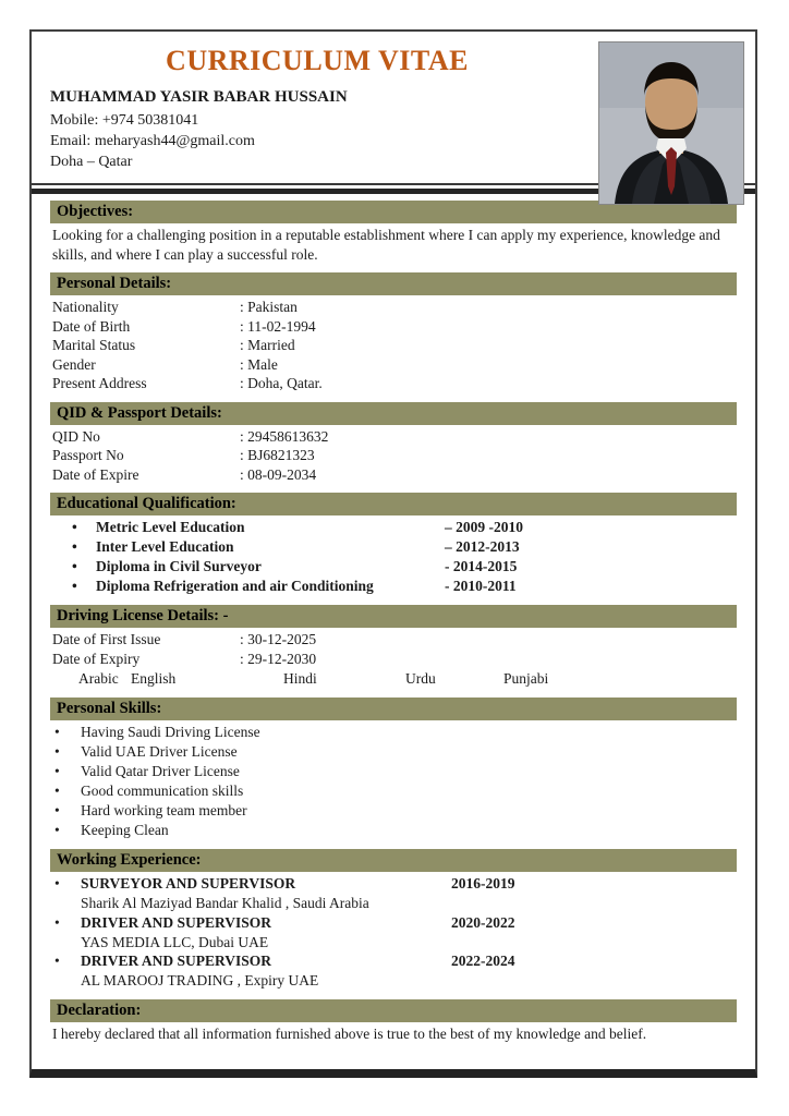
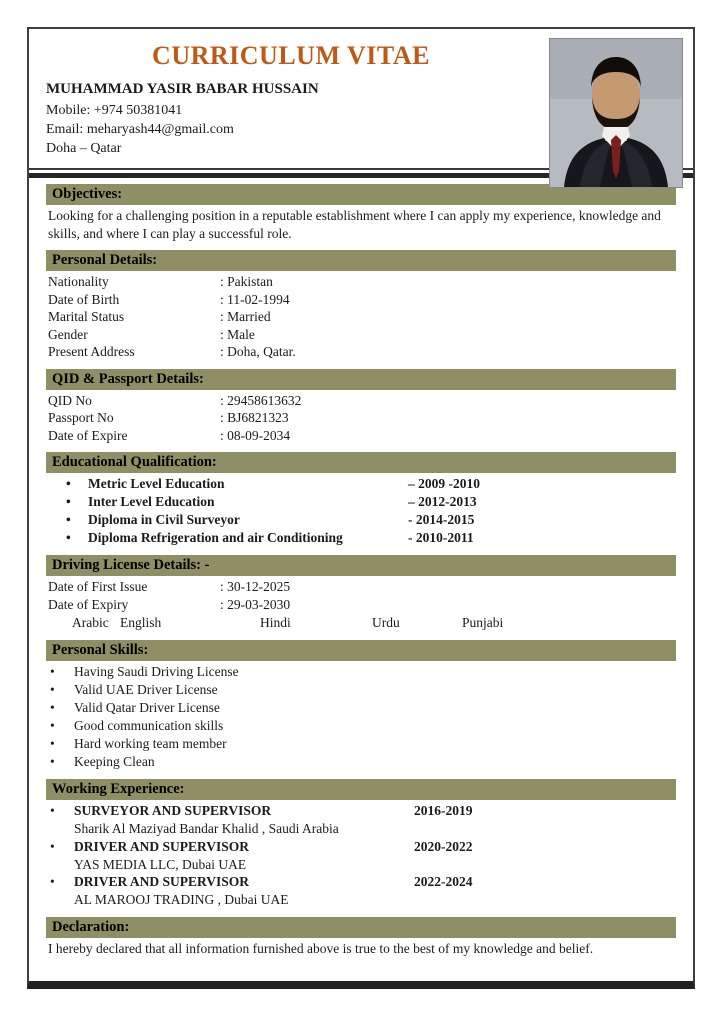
  CURRICULUM VITAE
  MUHAMMAD YASIR BABAR HUSSAIN
  Mobile: +974 50381041
  Email: meharyash44@gmail.com
  Doha – Qatar
  Objectives:
  Looking for a challenging position in a reputable establishment where I can apply my experience, knowledge and skills, and where I can play a successful role.
  Personal Details:
  Nationality
  : Pakistan
  Date of Birth
  : 11-02-1994
  Marital Status
  : Married
  Gender
  : Male
  Present Address
  : Doha, Qatar.
  QID & Passport Details:
  QID No
  : 29458613632
  Passport No
  : BJ6821323
  Date of Expire
  : 08-09-2034
  Educational Qualification:
  •
  Metric Level Education
  – 2009 -2010
  •
  Inter Level Education
  – 2012-2013
  •
  Diploma in Civil Surveyor
  - 2014-2015
  •
  Diploma Refrigeration and air Conditioning
  - 2010-2011
  Driving License Details: -
  Date of First Issue
  : 30-12-2025
  Date of Expiry
- : 29-12-2030
+ : 29-03-2030
  Arabic English Hindi Urdu Punjabi
  Personal Skills:
  •
  Having Saudi Driving License
  •
  Valid UAE Driver License
  •
  Valid Qatar Driver License
  •
  Good communication skills
  •
  Hard working team member
  •
  Keeping Clean
  Working Experience:
  •
  SURVEYOR AND SUPERVISOR
  2016-2019
  Sharik Al Maziyad Bandar Khalid , Saudi Arabia
  •
  DRIVER AND SUPERVISOR
  2020-2022
  YAS MEDIA LLC, Dubai UAE
  •
  DRIVER AND SUPERVISOR
  2022-2024
- AL MAROOJ TRADING , Expiry UAE
+ AL MAROOJ TRADING , Dubai UAE
  Declaration:
  I hereby declared that all information furnished above is true to the best of my knowledge and belief.
